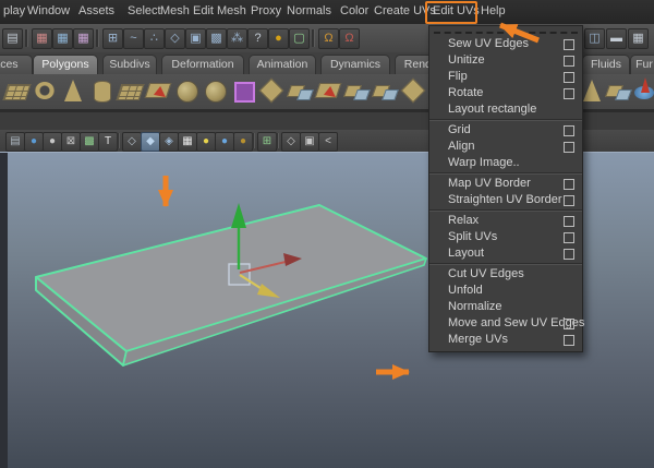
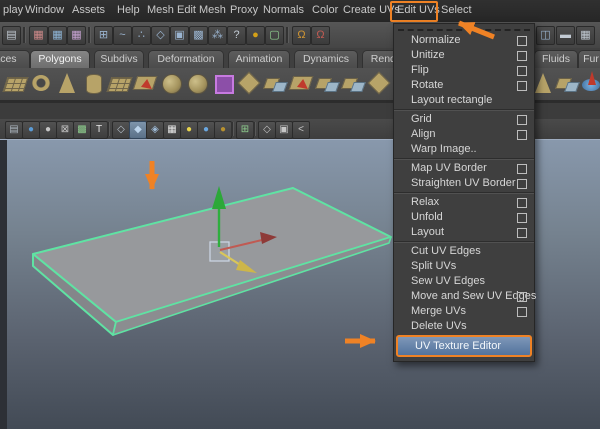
  play
  Window
  Assets
- Select
+ Help
  Mesh
  Edit Mesh
  Proxy
  Normals
  Color
  Create UVs
  Edit UVs
- Help
+ Select
  ▤
  ▦
  ▦
  ▦
  ⊞
  ~
  ∴
  ◇
  ▣
  ▩
  ⁂
  ?
  ●
  ▢
  Ω
  Ω
  ◫
  ▬
  ▦
  Polygons
  Subdivs
  Deformation
  Animation
  Dynamics
  Fluids
  Fur
  ▤
  ●
  ●
  ⊠
  ▩
  T
  ◇
  ◆
  ◈
  ▦
  ●
  ●
  ●
  ⊞
  ◇
  ▣
  <
- Sew UV Edges
+ Normalize
  Unitize
  Flip
  Rotate
  Layout rectangle
  Grid
  Align
  Warp Image..
  Map UV Border
  Straighten UV Border
  Relax
- Split UVs
+ Unfold
  Layout
  Cut UV Edges
- Unfold
+ Split UVs
- Normalize
+ Sew UV Edges
  Move and Sew UV Edges
  Merge UVs
+ Delete UVs
+ UV Texture Editor
